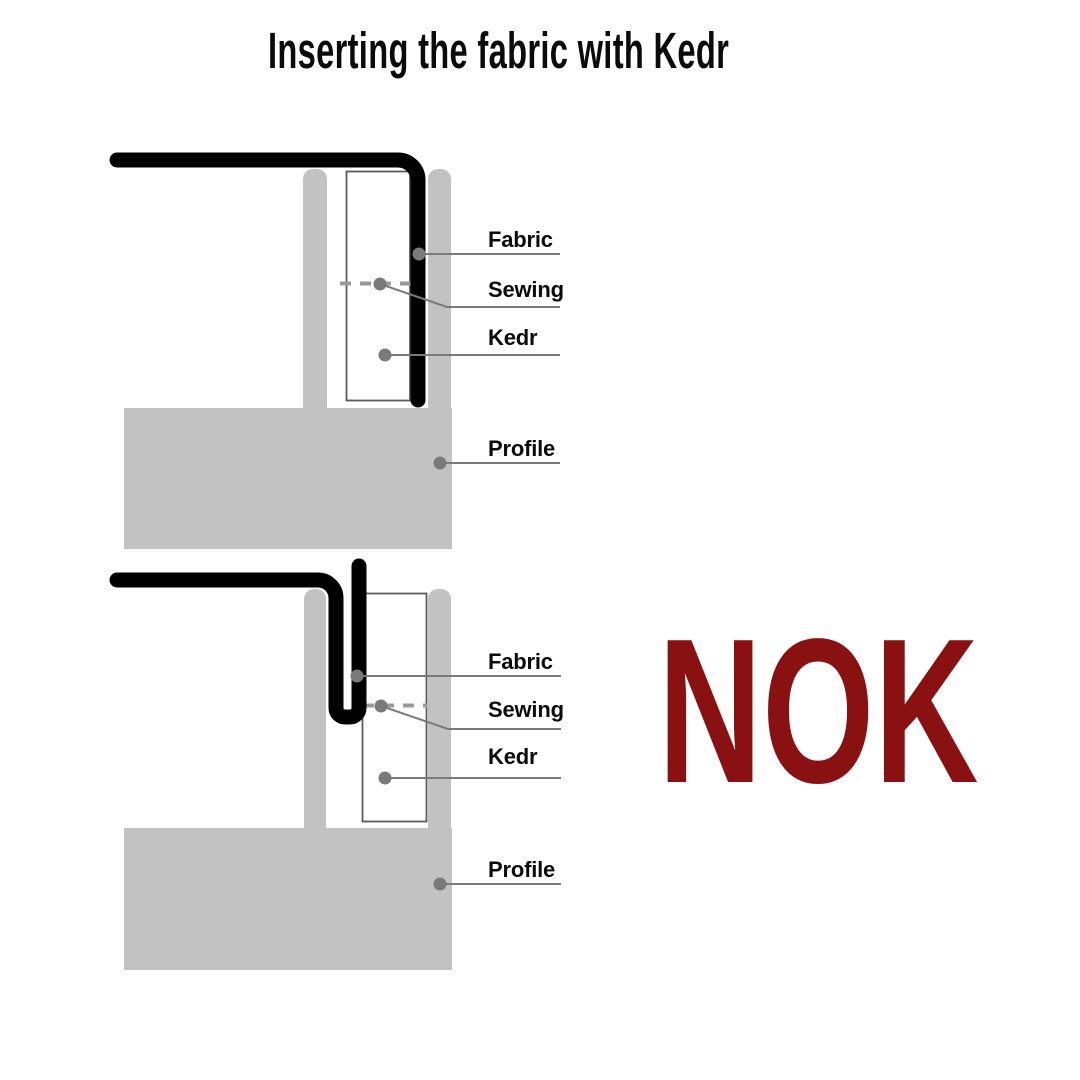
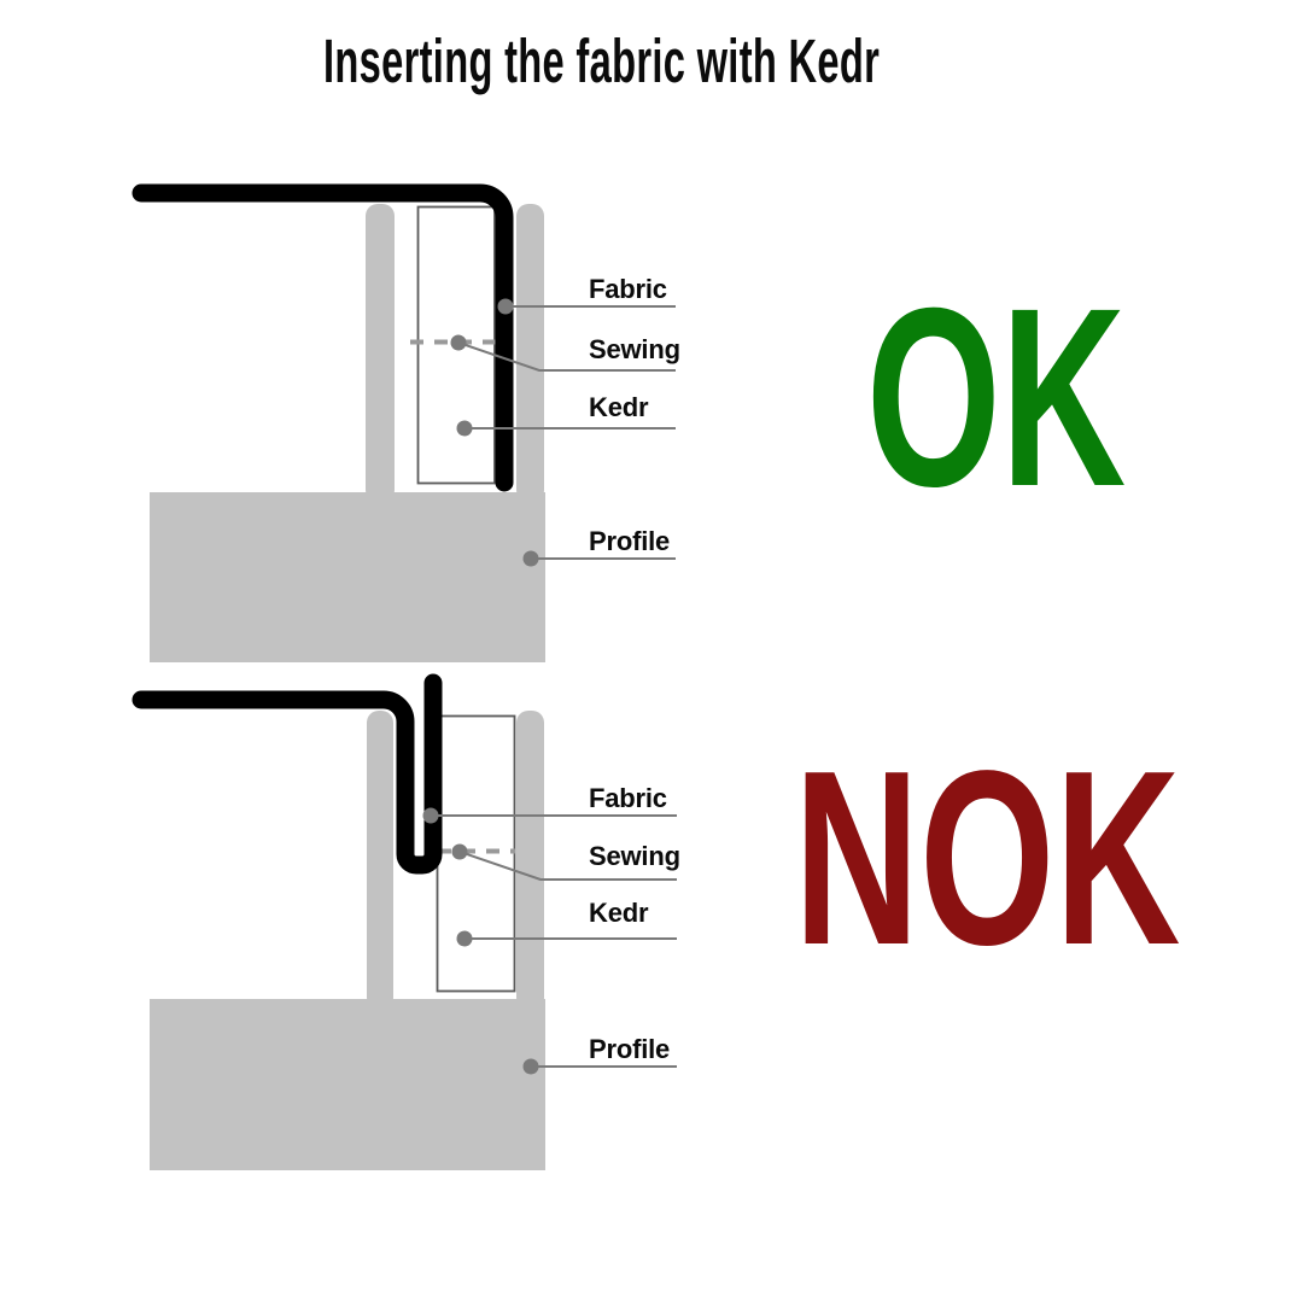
  Inserting the fabric with Kedr
  Fabric
  Sewing
  Kedr
  Profile
  Fabric
  Sewing
  Kedr
  Profile
+ OK
  NOK
